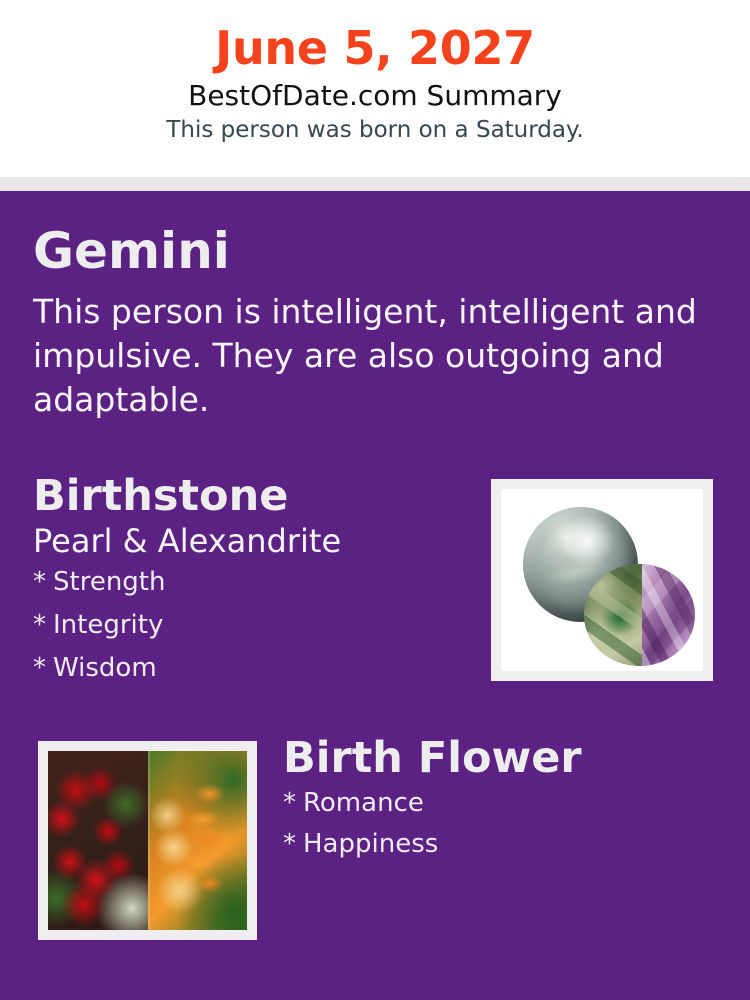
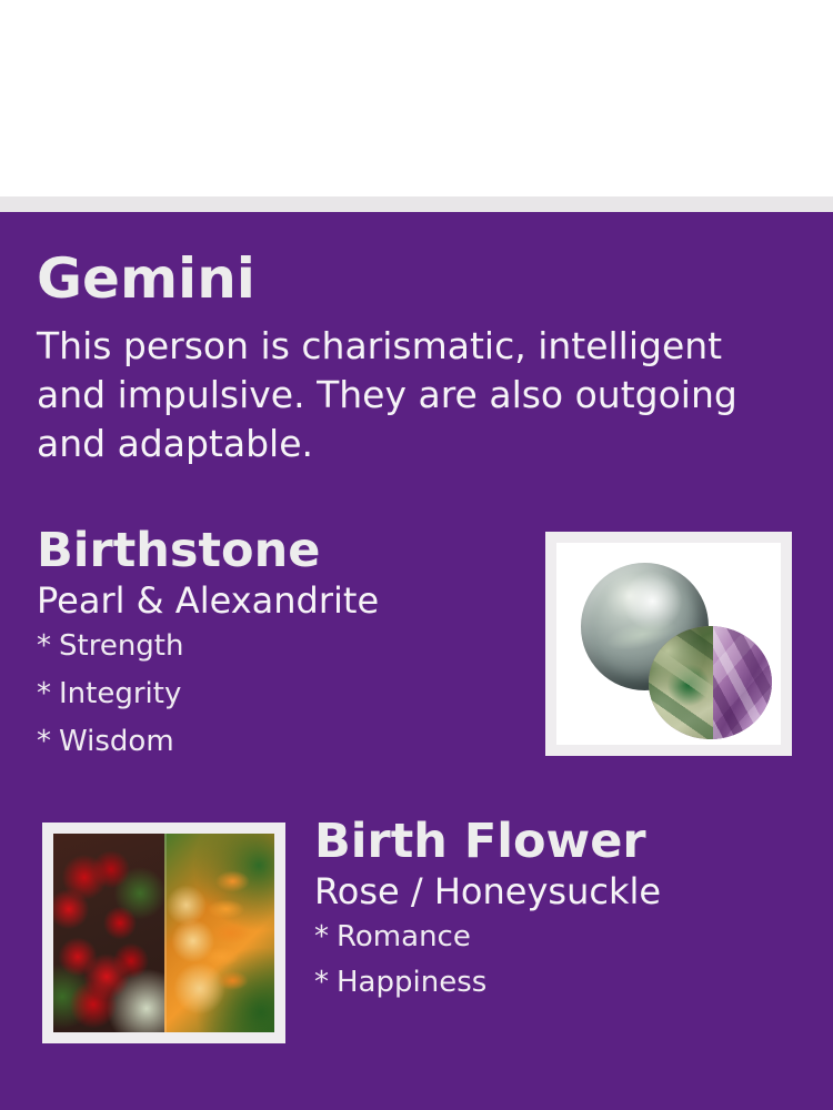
- June 5, 2027
- BestOfDate.com Summary
- This person was born on a Saturday.
  Gemini
- This person is intelligent, intelligent and impulsive. They are also outgoing and adaptable.
+ This person is charismatic, intelligent and impulsive. They are also outgoing and adaptable.
  Birthstone
  Pearl & Alexandrite
  * Strength
  * Integrity
  * Wisdom
  Birth Flower
+ Rose / Honeysuckle
  * Romance
  * Happiness
